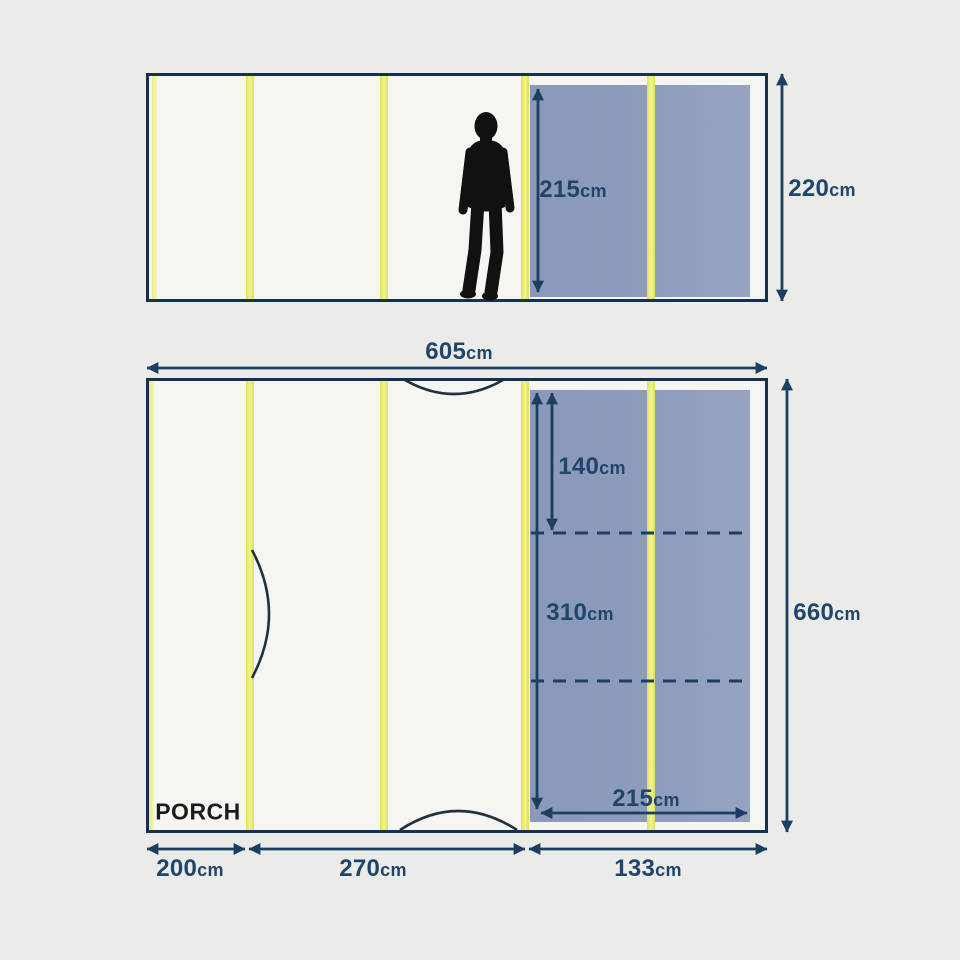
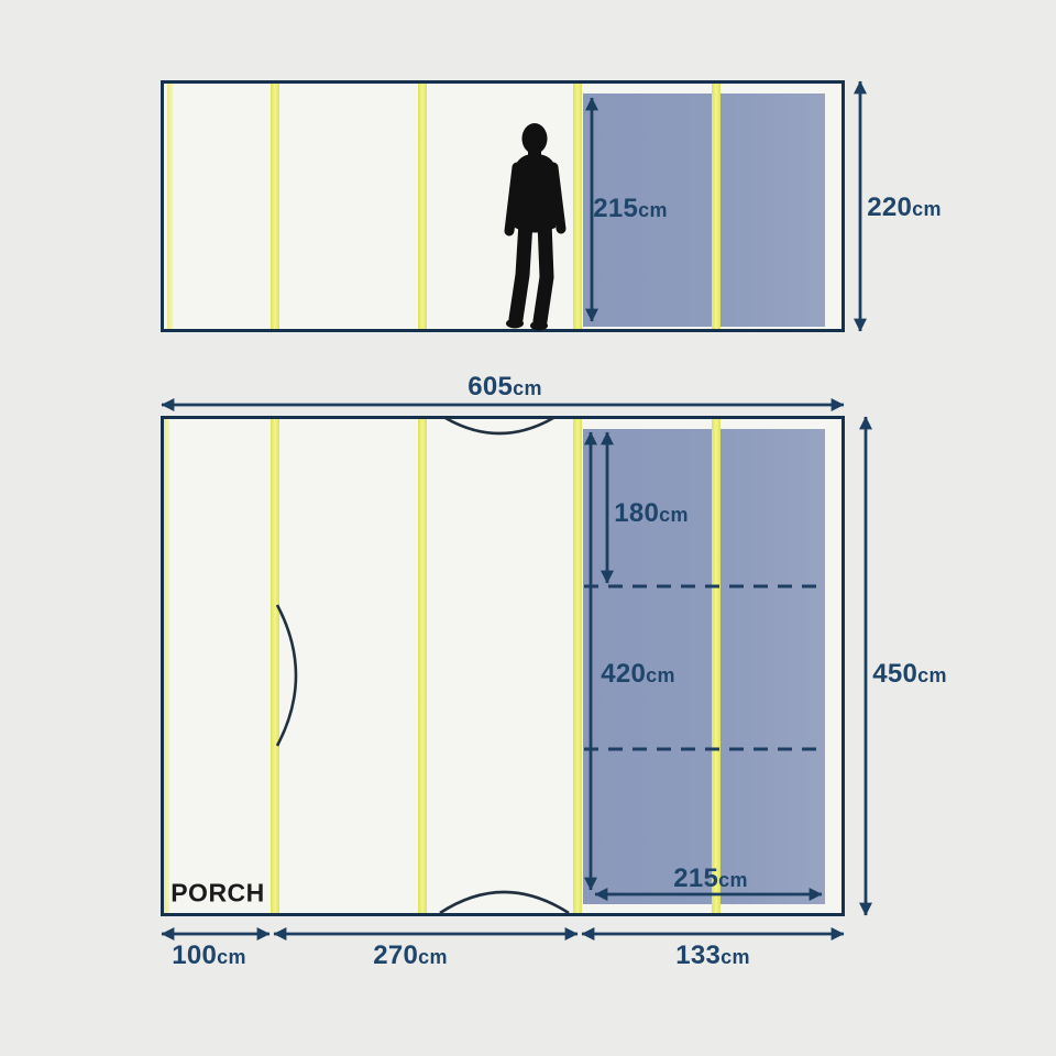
  215cm
  220cm
  605cm
- 140cm
+ 180cm
- 310cm
+ 420cm
  215cm
- 660cm
+ 450cm
  PORCH
- 200cm
+ 100cm
  270cm
  133cm
